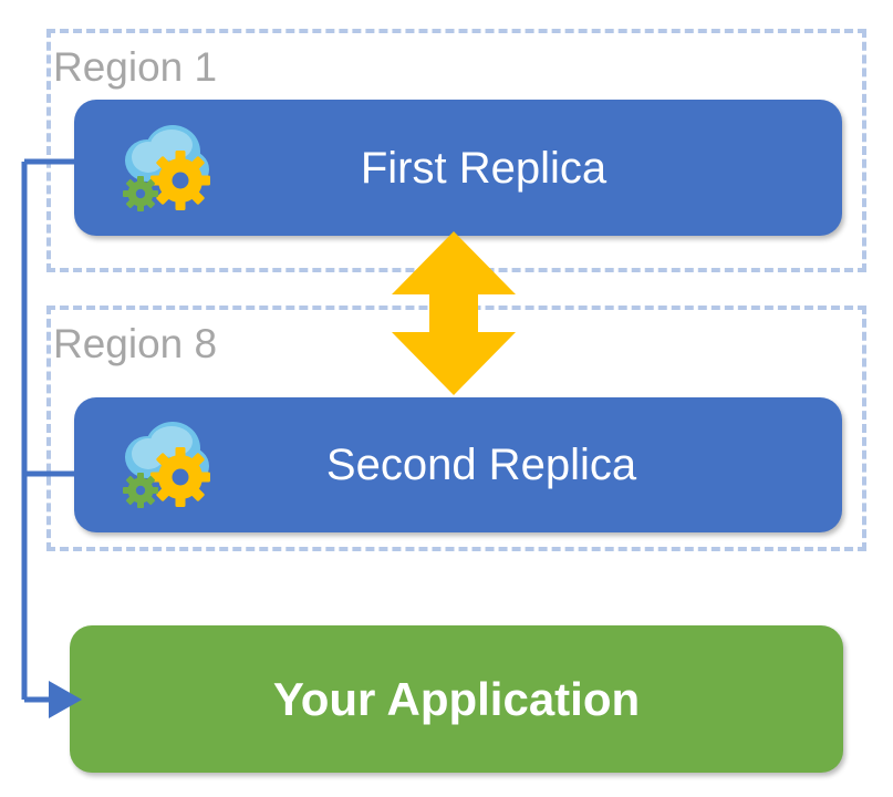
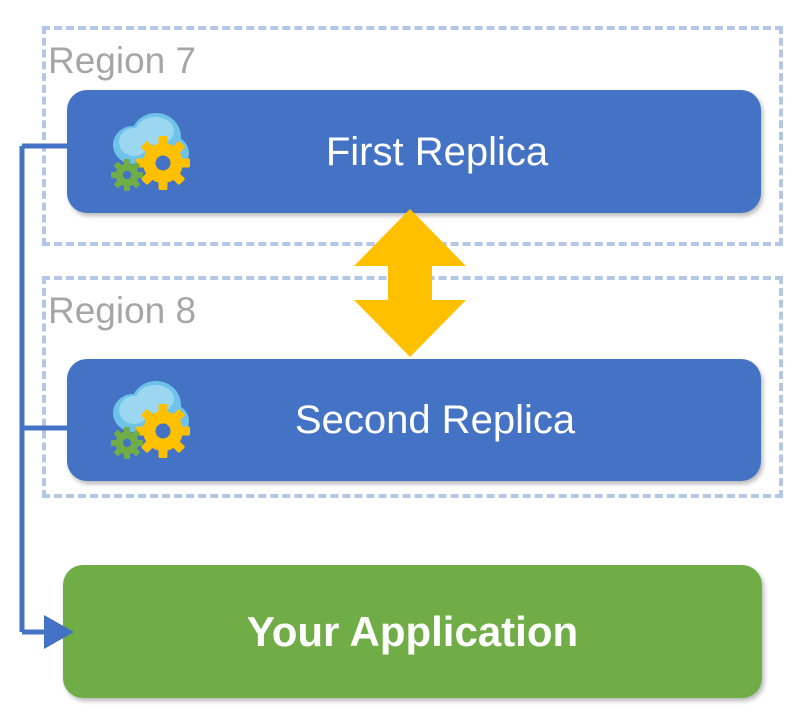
- Region 1
+ Region 7
  First Replica
  Region 8
  Second Replica
  Your Application
